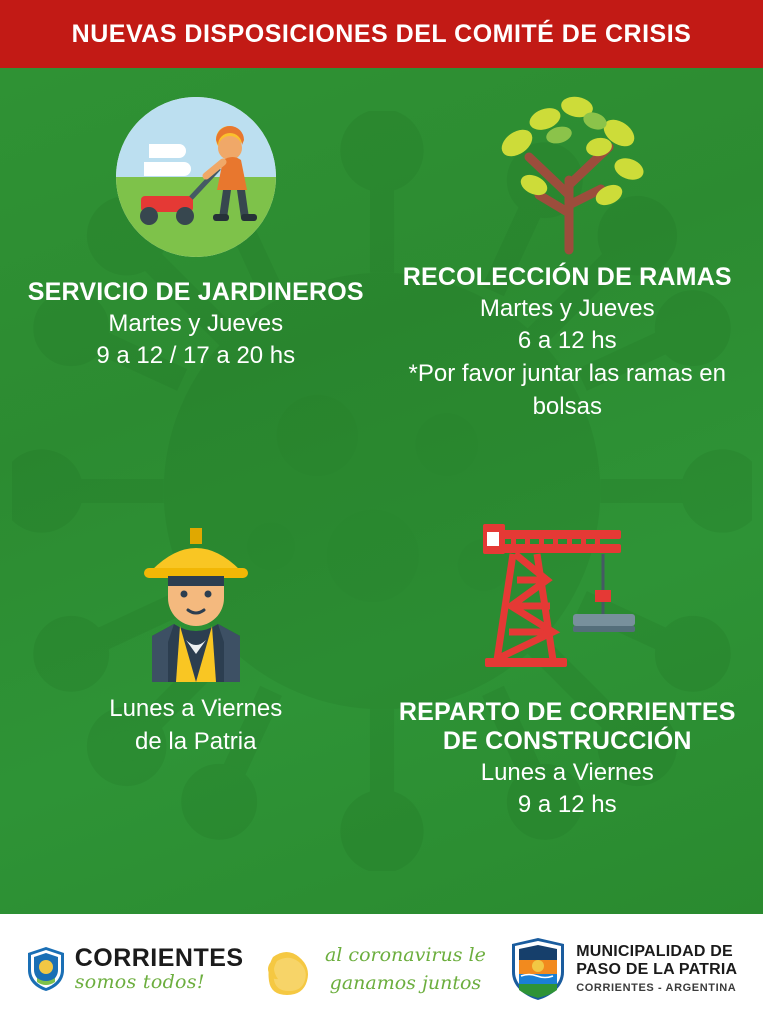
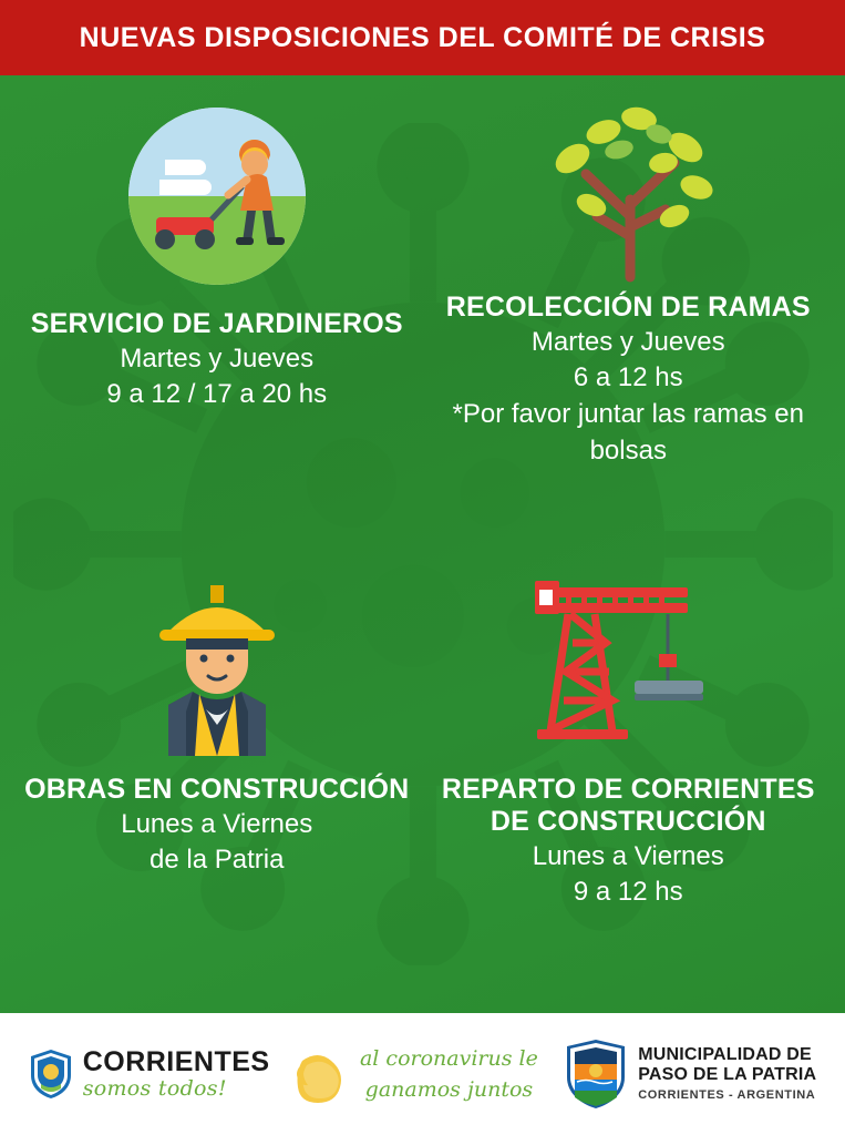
  NUEVAS DISPOSICIONES DEL COMITÉ DE CRISIS
  SERVICIO DE JARDINEROS
  Martes y Jueves
  9 a 12 / 17 a 20 hs
  RECOLECCIÓN DE RAMAS
  Martes y Jueves
  6 a 12 hs
  *Por favor juntar las ramas en
  bolsas
+ OBRAS EN CONSTRUCCIÓN
  Lunes a Viernes
  de la Patria
  REPARTO DE CORRIENTES DE CONSTRUCCIÓN
  Lunes a Viernes
  9 a 12 hs
  CORRIENTES
  somos todos!
  al coronavirus le
  ganamos juntos
  MUNICIPALIDAD DE
  PASO DE LA PATRIA
  CORRIENTES - ARGENTINA
